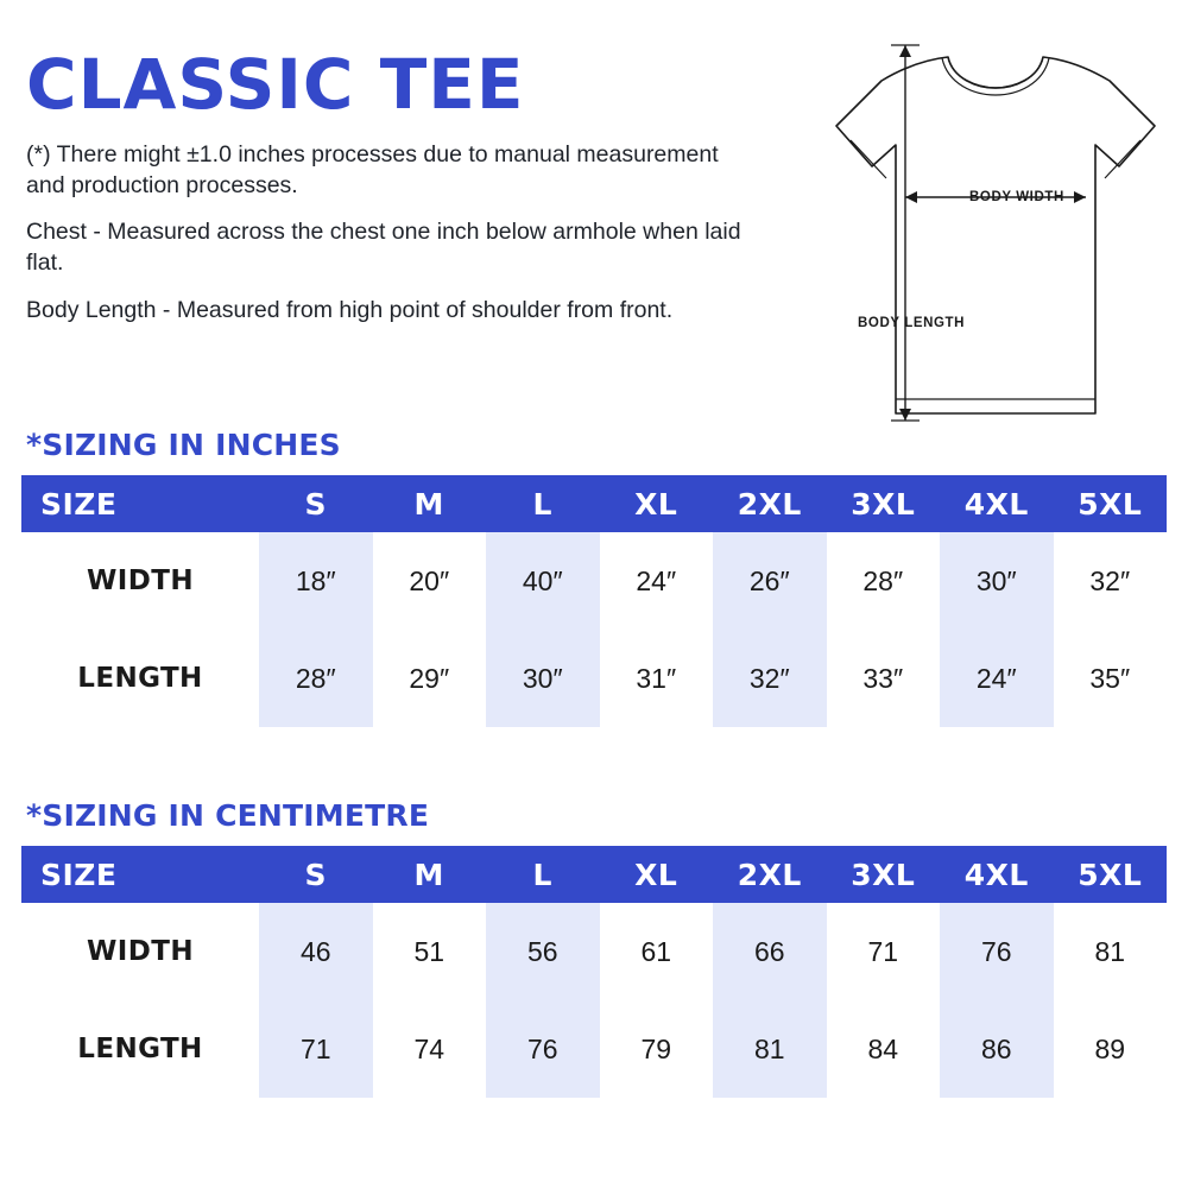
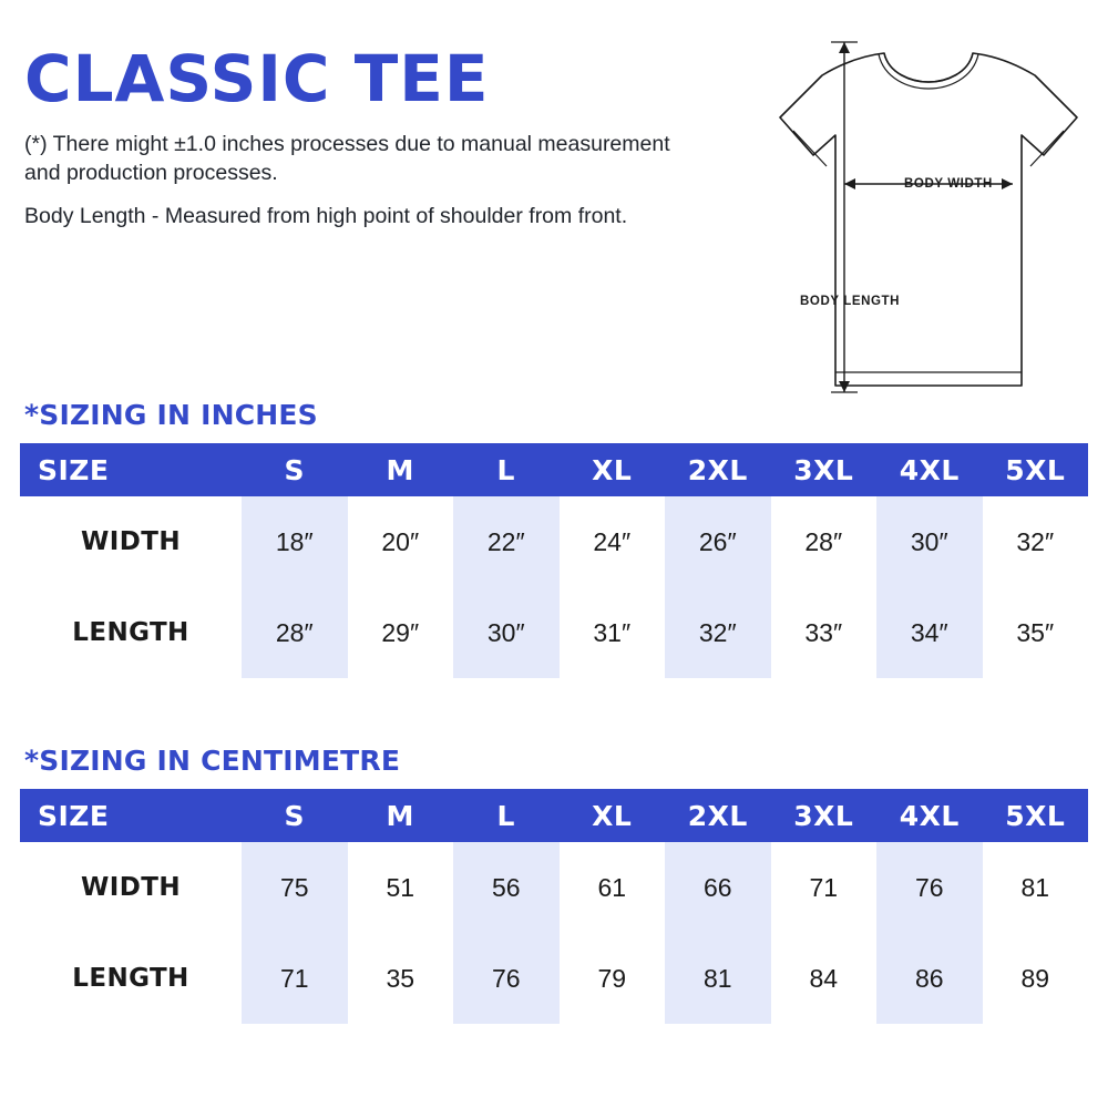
  CLASSIC TEE
  (*) There might ±1.0 inches processes due to manual measurement and production processes.
- Chest - Measured across the chest one inch below armhole when laid flat.
  Body Length - Measured from high point of shoulder from front.
  BODY WIDTH
  BODY LENGTH
  *SIZING IN INCHES
  SIZE	S	M	L	XL	2XL	3XL	4XL	5XL
- WIDTH	18″	20″	40″	24″	26″	28″	30″	32″
+ WIDTH	18″	20″	22″	24″	26″	28″	30″	32″
- LENGTH	28″	29″	30″	31″	32″	33″	24″	35″
+ LENGTH	28″	29″	30″	31″	32″	33″	34″	35″
  *SIZING IN CENTIMETRE
  SIZE	S	M	L	XL	2XL	3XL	4XL	5XL
- WIDTH	46	51	56	61	66	71	76	81
+ WIDTH	75	51	56	61	66	71	76	81
- LENGTH	71	74	76	79	81	84	86	89
+ LENGTH	71	35	76	79	81	84	86	89
